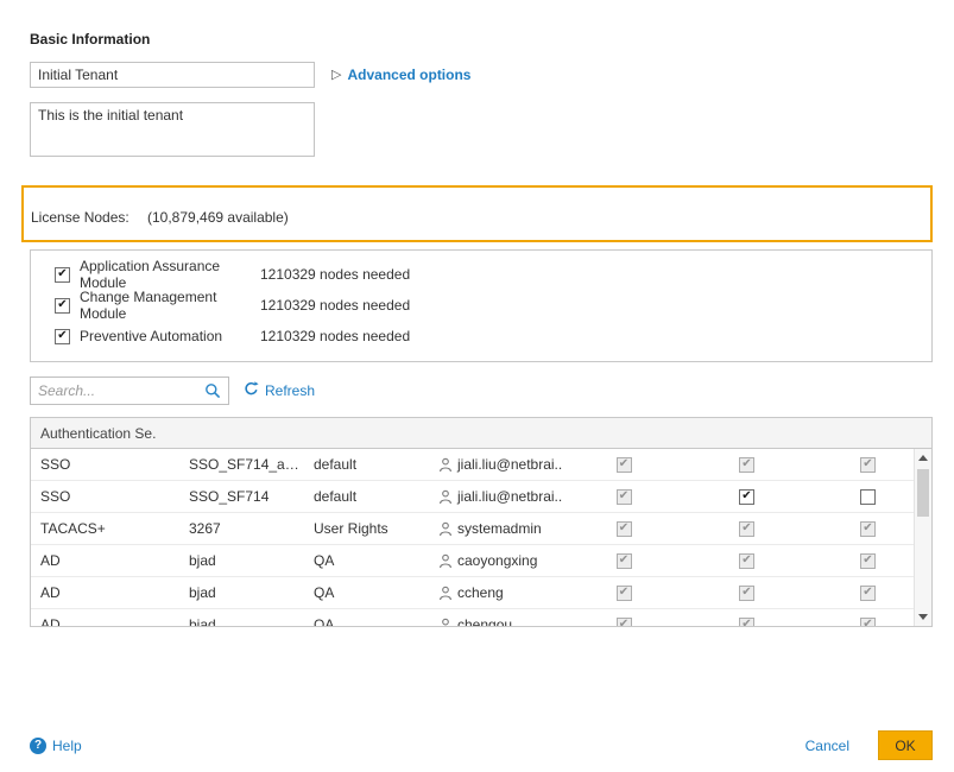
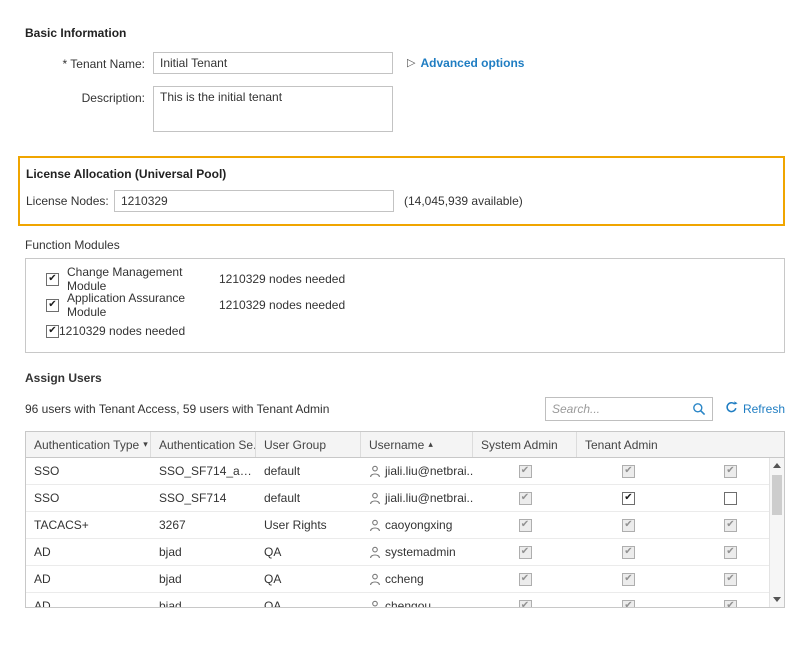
  Basic Information
+ * Tenant Name:
  Initial Tenant
  ▷
  Advanced options
+ Description:
  This is the initial tenant
+ License Allocation (Universal Pool)
  License Nodes:
+ 1210329
- (10,879,469 available)
+ (14,045,939 available)
+ Function Modules
  ✔
- Application Assurance Module
+ Change Management Module
  1210329 nodes needed
  ✔
- Change Management Module
+ Application Assurance Module
  1210329 nodes needed
  ✔
- Preventive Automation
  1210329 nodes needed
+ Assign Users
+ 96 users with Tenant Access, 59 users with Tenant Admin
  Search...
  Refresh
+ Authentication Type
+ ▾
  Authentication Se.
+ User Group
+ Username
+ ▴
+ System Admin
+ Tenant Admin
  SSO
  SSO_SF714_adm
  default
  jiali.liu@netbrai..
  ✔
  ✔
  ✔
  SSO
  SSO_SF714
  default
  jiali.liu@netbrai..
  ✔
  ✔
  TACACS+
  3267
  User Rights
- systemadmin
+ caoyongxing
  ✔
  ✔
  ✔
  AD
  bjad
  QA
- caoyongxing
+ systemadmin
  ✔
  ✔
  ✔
  AD
  bjad
  QA
  ccheng
  ✔
  ✔
  ✔
  AD
  bjad
  QA
  chengou
  ✔
  ✔
  ✔
- ?
- Help
- Cancel
- OK
